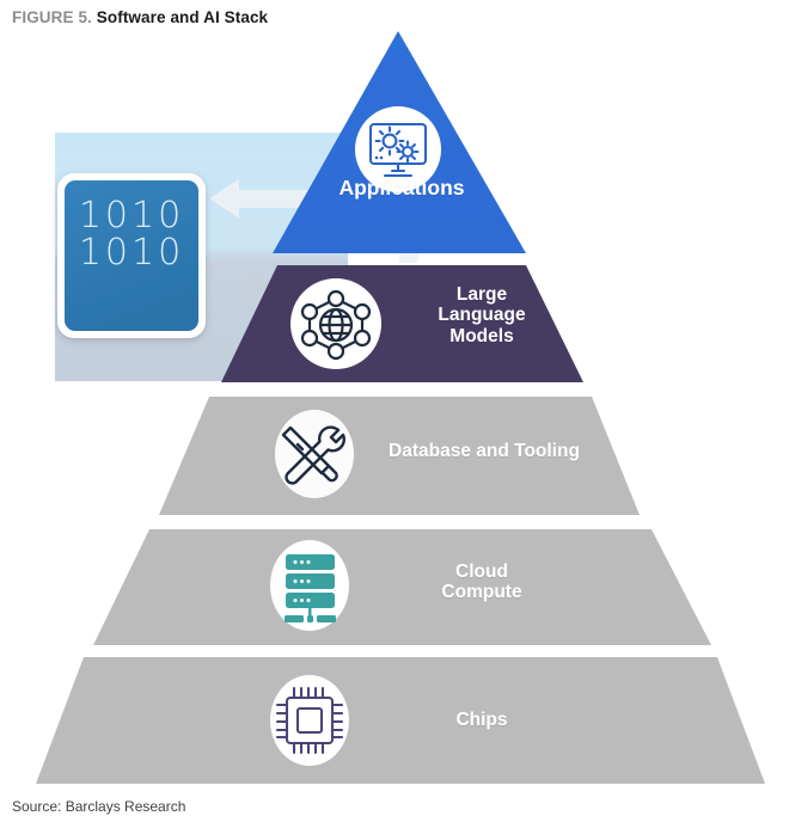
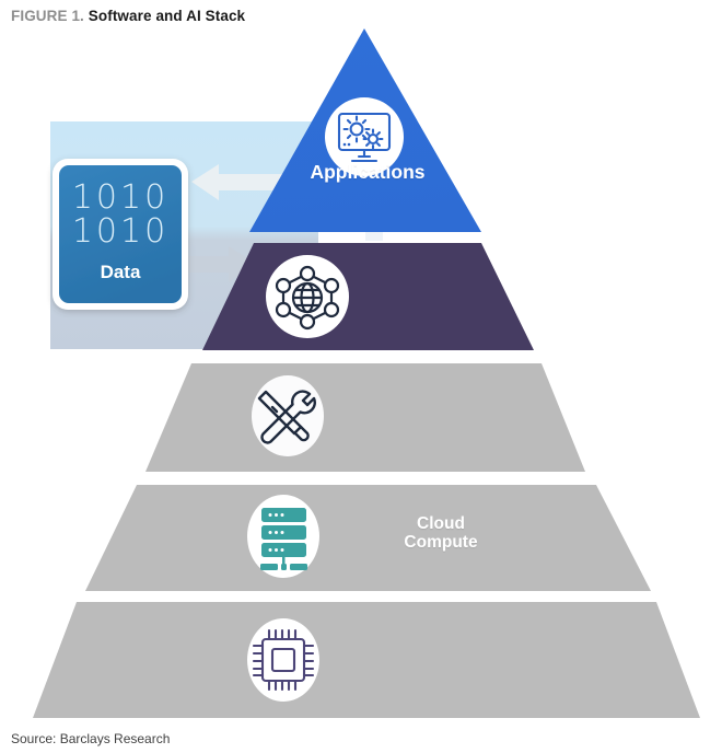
- FIGURE 5. Software and AI Stack
+ FIGURE 1. Software and AI Stack
  1010
  1010
+ Data
  Applications
- Large
- Language
- Models
- Database and Tooling
  Cloud
  Compute
- Chips
  Source: Barclays Research
